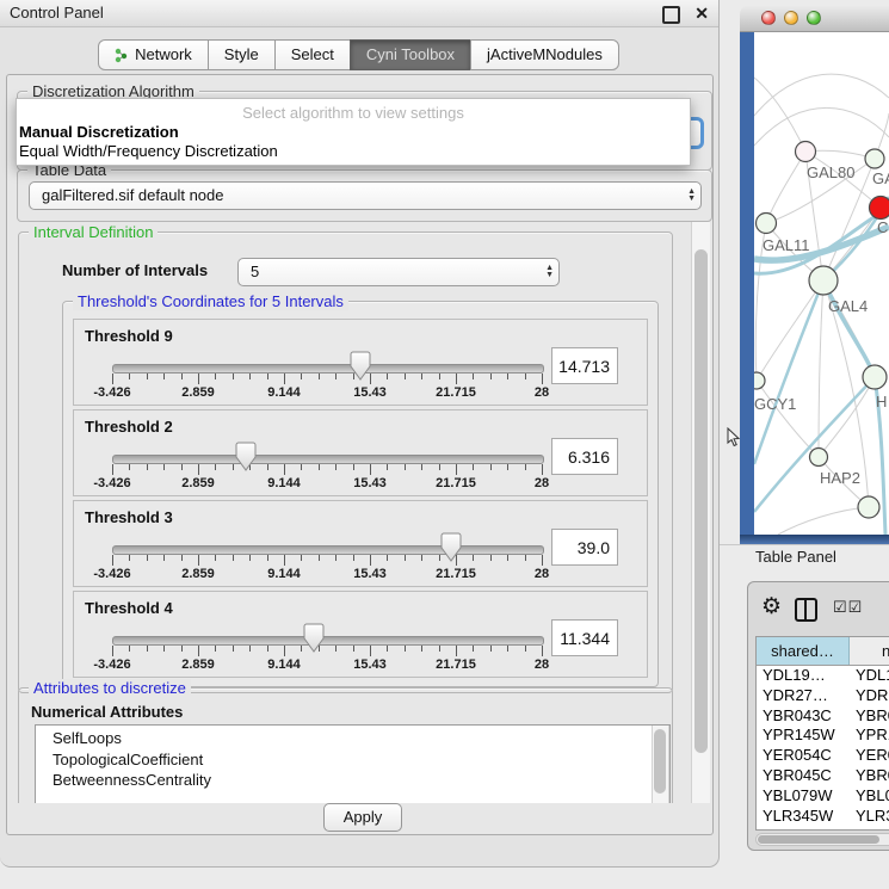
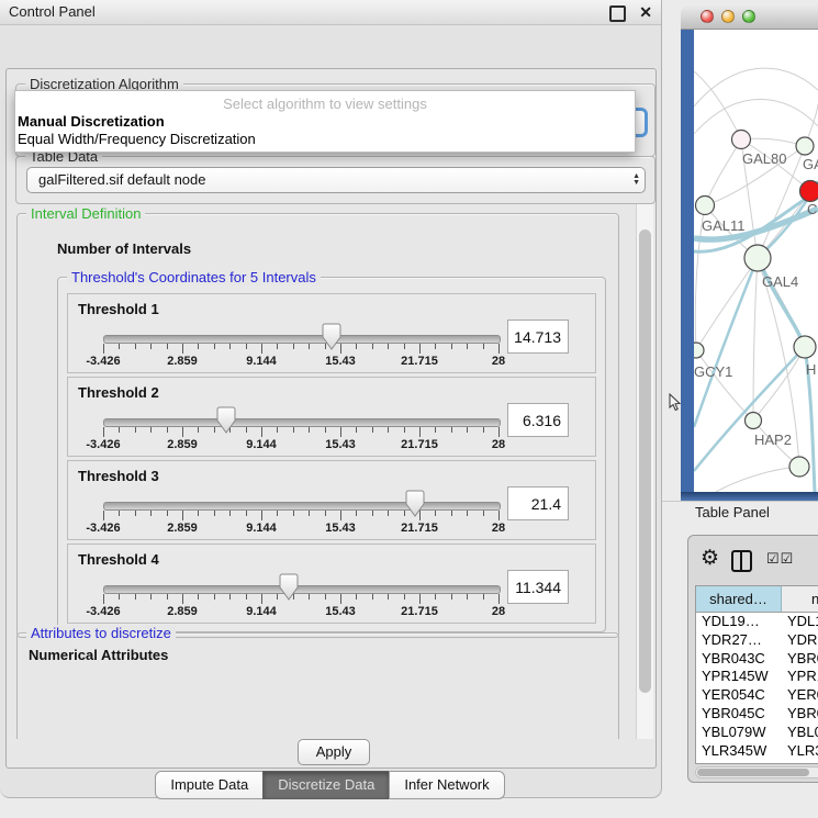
  Control Panel
  ✕
- Network
- Style
- Select
- Cyni Toolbox
- jActiveMNodules
  Discretization Algorithm
  Table Data
  galFiltered.sif default node
  Interval Definition
  Number of Intervals
- 5
  Threshold's Coordinates for 5 Intervals
- Threshold 9
+ Threshold 1
  -3.426
  2.859
  9.144
  15.43
  21.715
  28
  14.713
  Threshold 2
  -3.426
  2.859
  9.144
  15.43
  21.715
  28
  6.316
  Threshold 3
  -3.426
  2.859
  9.144
  15.43
  21.715
  28
- 39.0
+ 21.4
  Threshold 4
  -3.426
  2.859
  9.144
  15.43
  21.715
  28
  11.344
  Attributes to discretize
  Numerical Attributes
- SelfLoops
- TopologicalCoefficient
- BetweennessCentrality
  Apply
+ Impute Data
+ Discretize Data
+ Infer Network
  Select algorithm to view settings
  Manual Discretization
  Equal Width/Frequency Discretization
  GAL80
  C
  GAL11
  GAL4
  GCY1
  H
  HAP2
  Table Panel
  ⚙
  ☑☑
  shared…
  n
  YDL19…
  YDL
  YDR27…
  YDR
  YBR043C
  YBR
  YPR145W
  YPR
  YER054C
  YER
  YBR045C
  YBR
  YBL079W
  YBL
  YLR345W
  YLR
